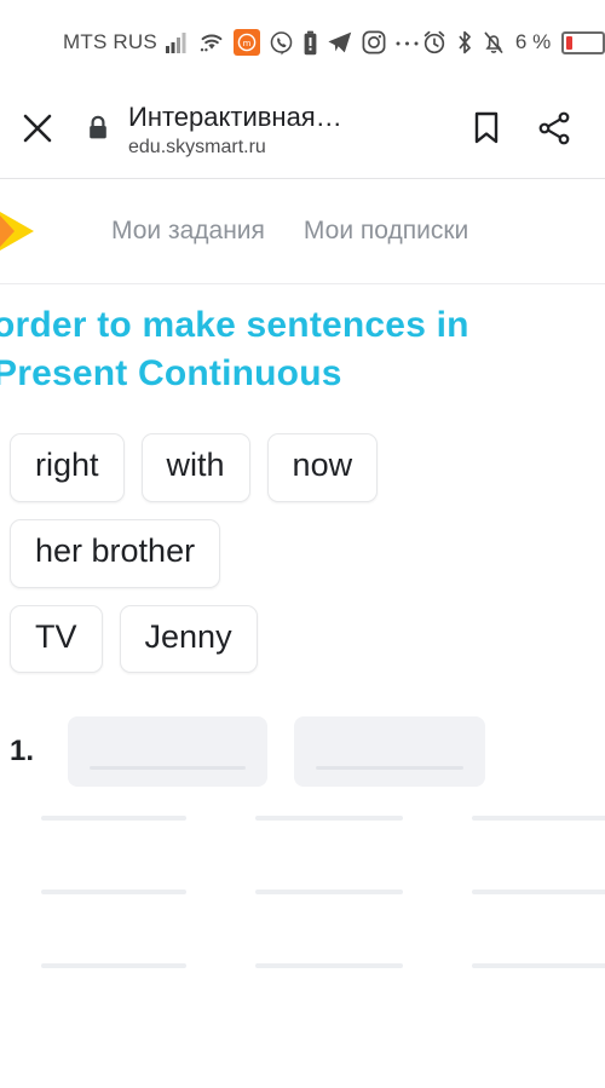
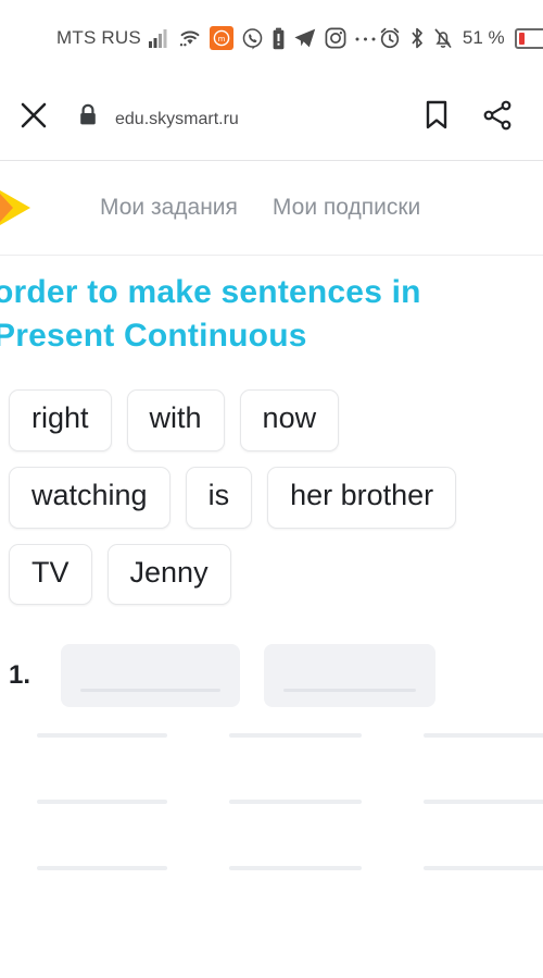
  MTS RUS
  m
- 6 %
+ 51 %
- Интерактивная…
  edu.skysmart.ru
  Мои задания
  Мои подписки
  order to make sentences in
  Present Continuous
  right
  with
  now
+ watching
+ is
  her brother
  TV
  Jenny
  1.
